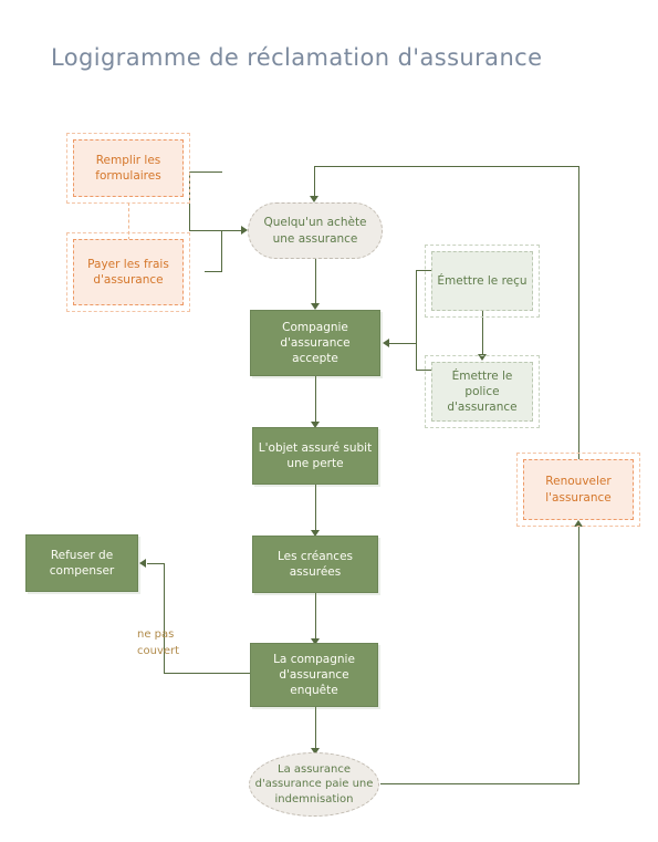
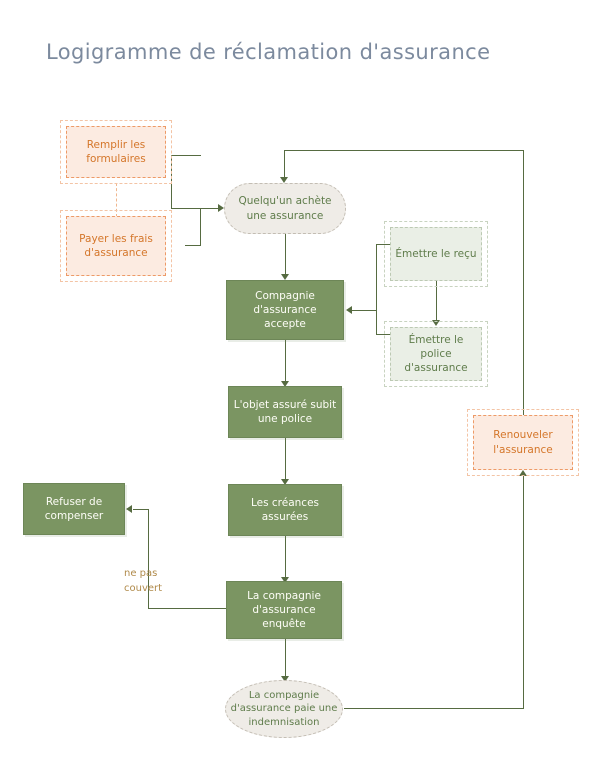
  Logigramme de réclamation d'assurance
  Remplir les formulaires
  Payer les frais d'assurance
  Quelqu'un achète une assurance
  Compagnie d'assurance accepte
  Émettre le reçu
  Émettre le police d'assurance
- L'objet assuré subit une perte
+ L'objet assuré subit une police
  Les créances assurées
  Refuser de compenser
  La compagnie d'assurance enquête
- La assurance d'assurance paie une indemnisation
+ La compagnie d'assurance paie une indemnisation
  Renouveler l'assurance
  ne pas couvert
